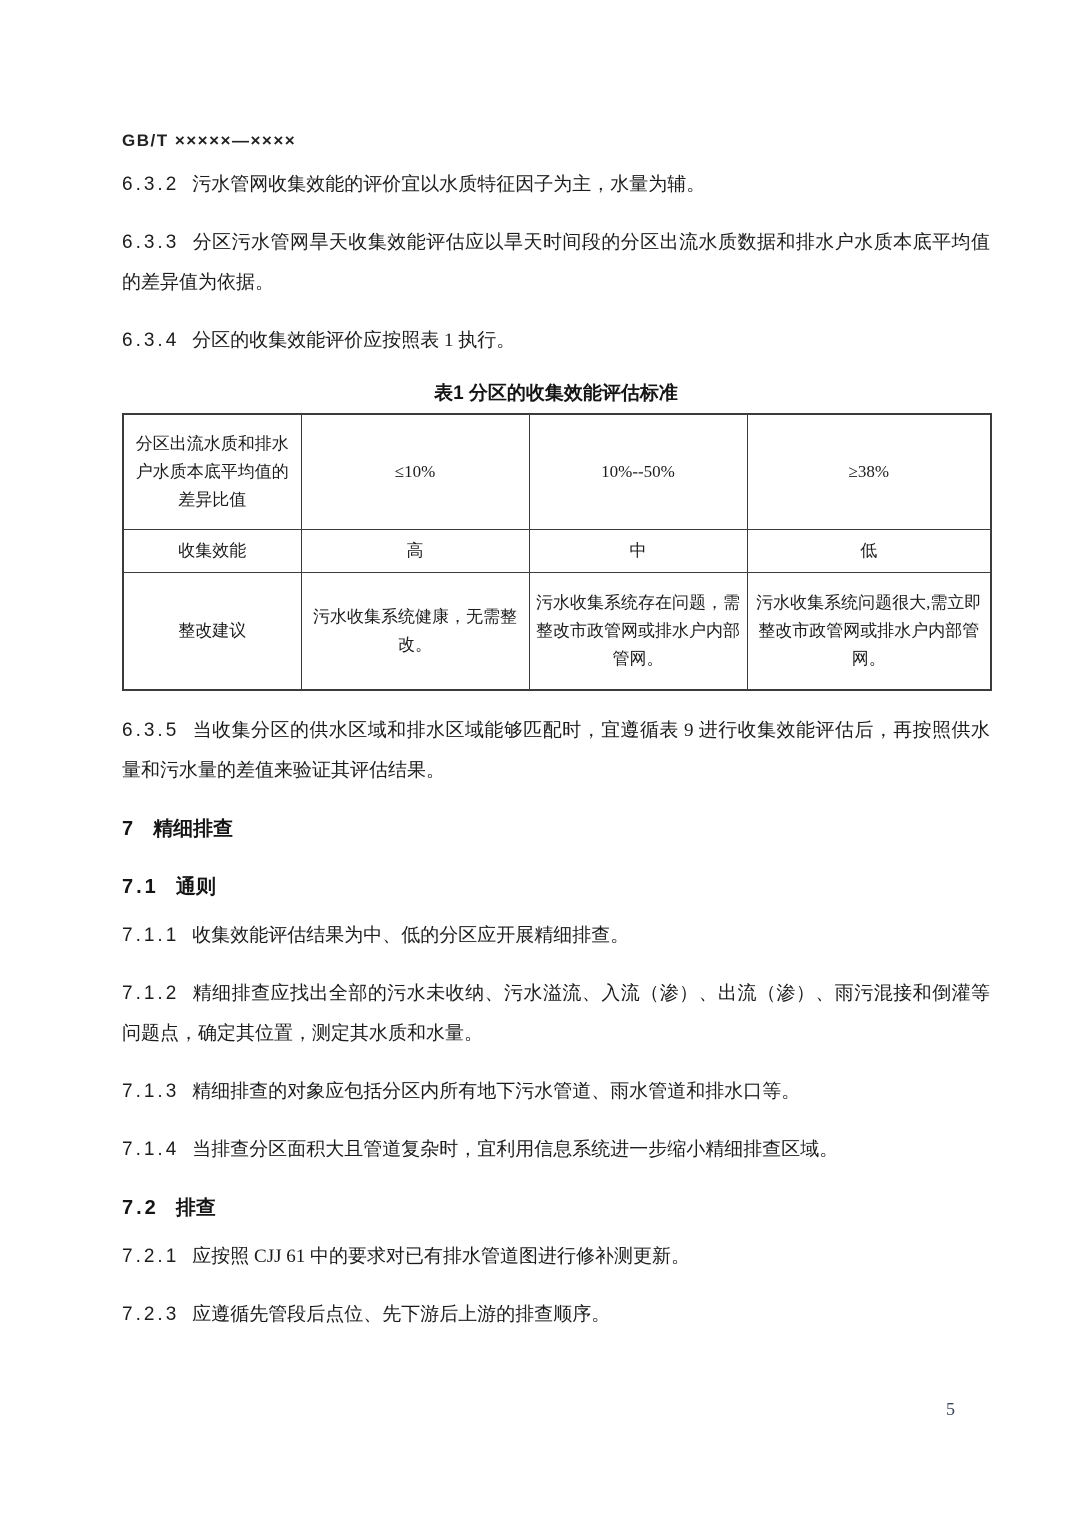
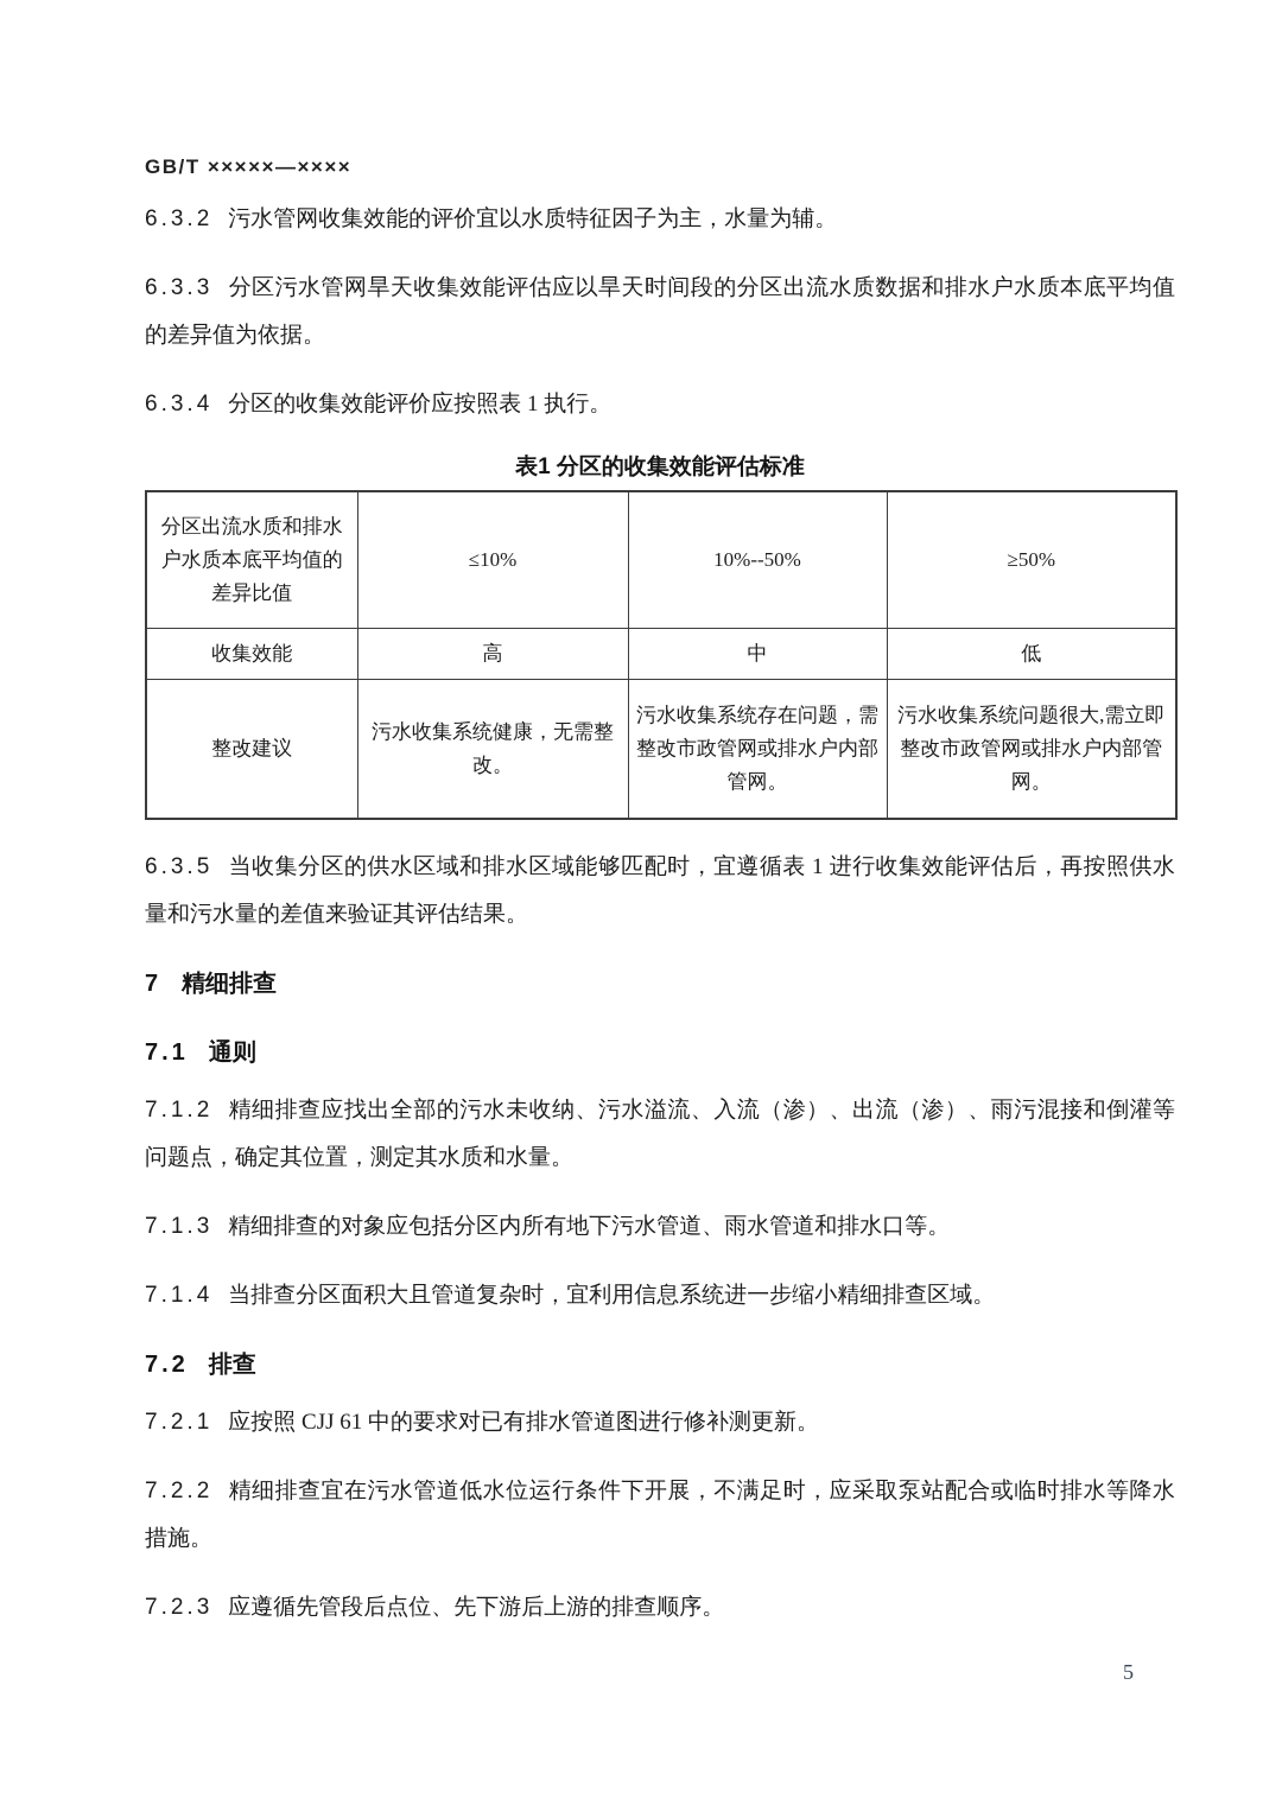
  GB/T ×××××—××××
  6.3.2 污水管网收集效能的评价宜以水质特征因子为主，水量为辅。
  6.3.3 分区污水管网旱天收集效能评估应以旱天时间段的分区出流水质数据和排水户水质本底平均值的差异值为依据。
  6.3.4 分区的收集效能评价应按照表 1 执行。
  表1 分区的收集效能评估标准
- 分区出流水质和排水户水质本底平均值的差异比值	≤10%	10%--50%	≥38%
+ 分区出流水质和排水户水质本底平均值的差异比值	≤10%	10%--50%	≥50%
  收集效能	高	中	低
  整改建议	污水收集系统健康，无需整改。	污水收集系统存在问题，需整改市政管网或排水户内部管网。	污水收集系统问题很大,需立即整改市政管网或排水户内部管网。
- 6.3.5 当收集分区的供水区域和排水区域能够匹配时，宜遵循表 9 进行收集效能评估后，再按照供水量和污水量的差值来验证其评估结果。
+ 6.3.5 当收集分区的供水区域和排水区域能够匹配时，宜遵循表 1 进行收集效能评估后，再按照供水量和污水量的差值来验证其评估结果。
  7 精细排查
  7.1 通则
- 7.1.1 收集效能评估结果为中、低的分区应开展精细排查。
  7.1.2 精细排查应找出全部的污水未收纳、污水溢流、入流（渗）、出流（渗）、雨污混接和倒灌等问题点，确定其位置，测定其水质和水量。
  7.1.3 精细排查的对象应包括分区内所有地下污水管道、雨水管道和排水口等。
  7.1.4 当排查分区面积大且管道复杂时，宜利用信息系统进一步缩小精细排查区域。
  7.2 排查
  7.2.1 应按照 CJJ 61 中的要求对已有排水管道图进行修补测更新。
+ 7.2.2 精细排查宜在污水管道低水位运行条件下开展，不满足时，应采取泵站配合或临时排水等降水措施。
  7.2.3 应遵循先管段后点位、先下游后上游的排查顺序。
  5
